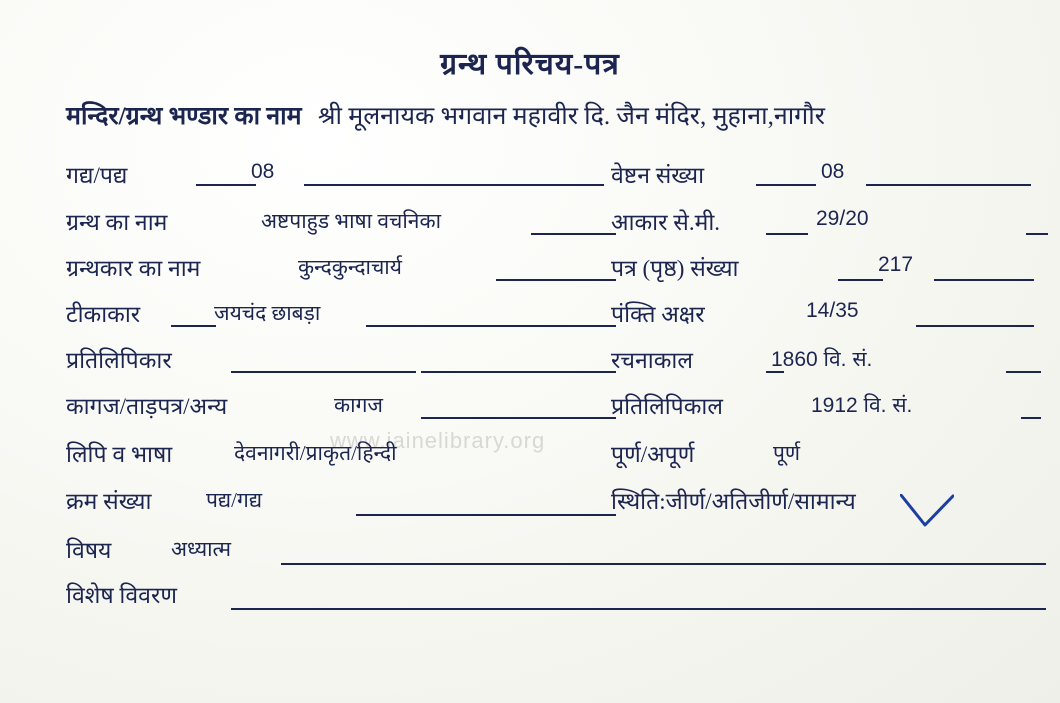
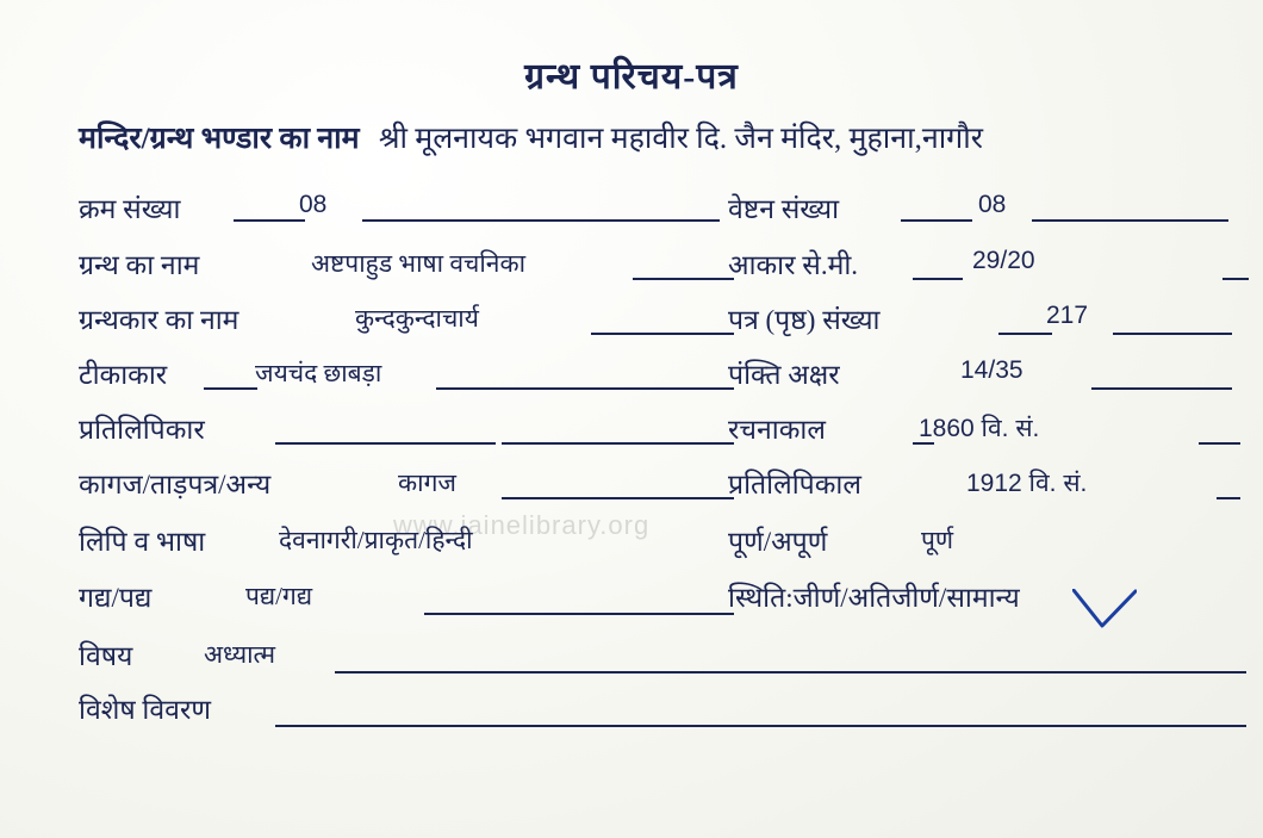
  ग्रन्थ परिचय-पत्र
  www.jainelibrary.org
  मन्दिर/ग्रन्थ भण्डार का नाम श्री मूलनायक भगवान महावीर दि. जैन मंदिर, मुहाना,नागौर
- गद्य/पद्य
+ क्रम संख्या
  08
  वेष्टन संख्या
  08
  ग्रन्थ का नाम
  अष्टपाहुड भाषा वचनिका
  आकार से.मी.
  29/20
  ग्रन्थकार का नाम
  कुन्दकुन्दाचार्य
  पत्र (पृष्ठ) संख्या
  217
  टीकाकार
  जयचंद छाबड़ा
  पंक्ति अक्षर
  14/35
  प्रतिलिपिकार
  रचनाकाल
  1860 वि. सं.
  कागज/ताड़पत्र/अन्य
  कागज
  प्रतिलिपिकाल
  1912 वि. सं.
  लिपि व भाषा
  देवनागरी/प्राकृत/हिन्दी
  पूर्ण/अपूर्ण
  पूर्ण
- क्रम संख्या
+ गद्य/पद्य
  पद्य/गद्य
  स्थिति:जीर्ण/अतिजीर्ण/सामान्य
  विषय
  अध्यात्म
  विशेष विवरण
